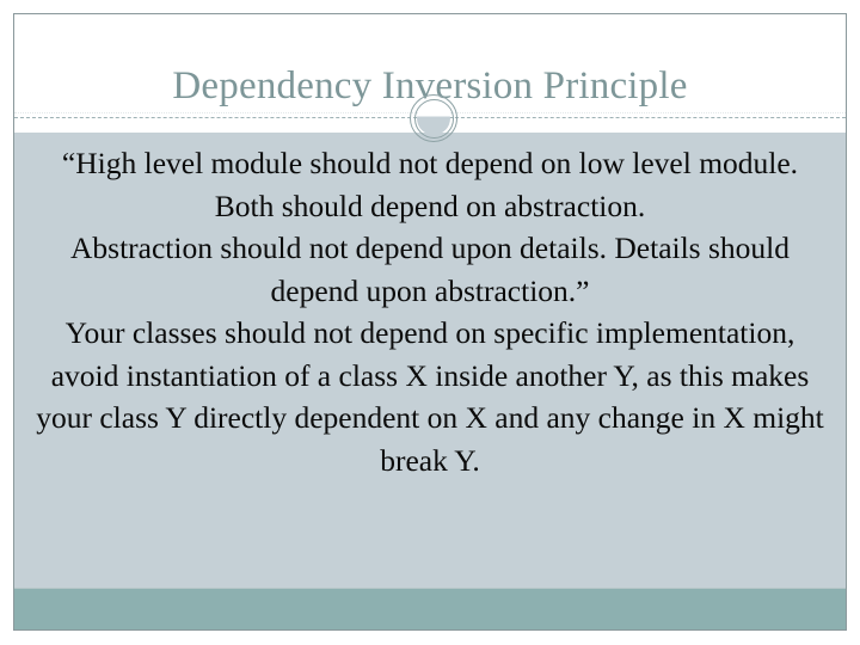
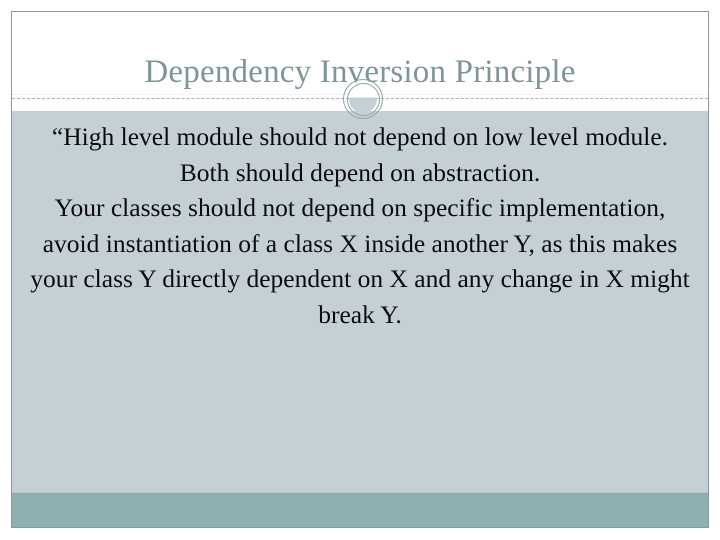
  Dependency Inversion Principle
  “High level module should not depend on low level module. Both should depend on abstraction.
- Abstraction should not depend upon details. Details should depend upon abstraction.”
  Your classes should not depend on specific implementation, avoid instantiation of a class X inside another Y, as this makes your class Y directly dependent on X and any change in X might break Y.
